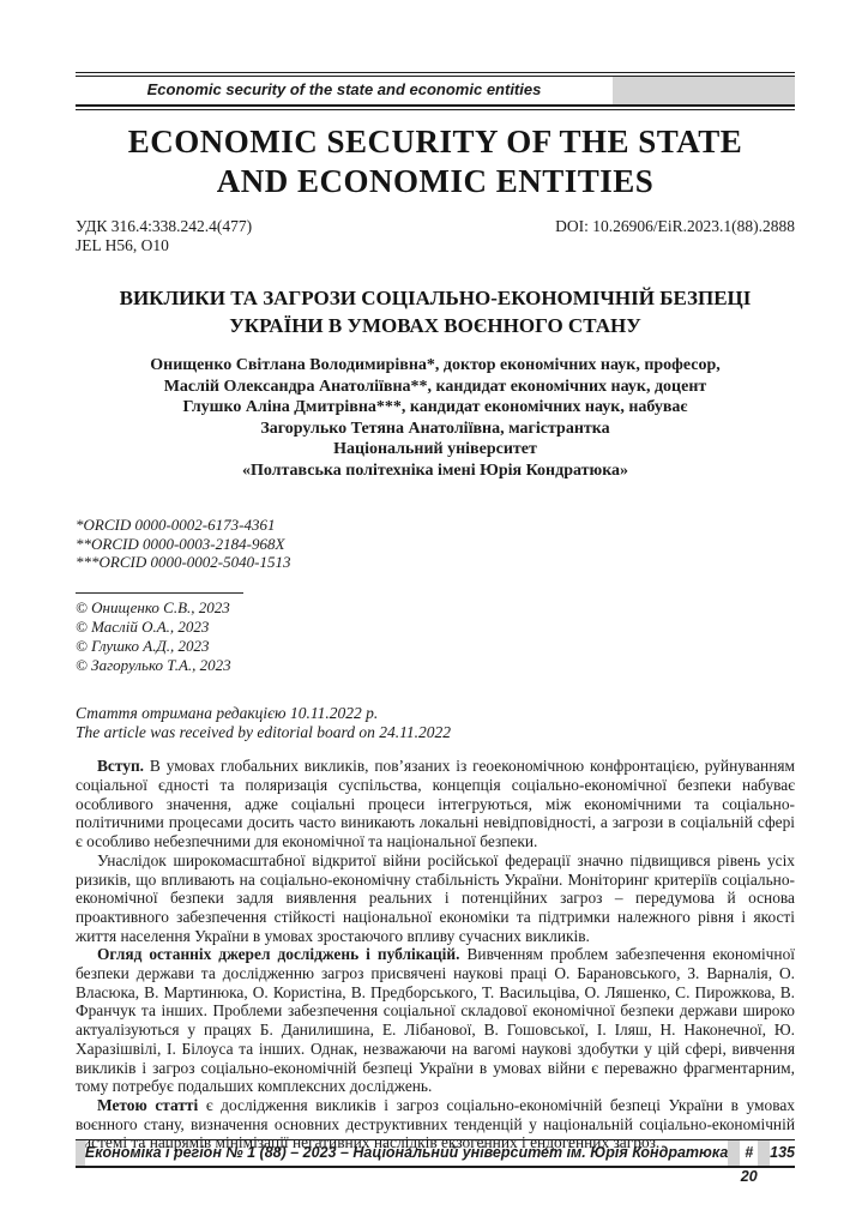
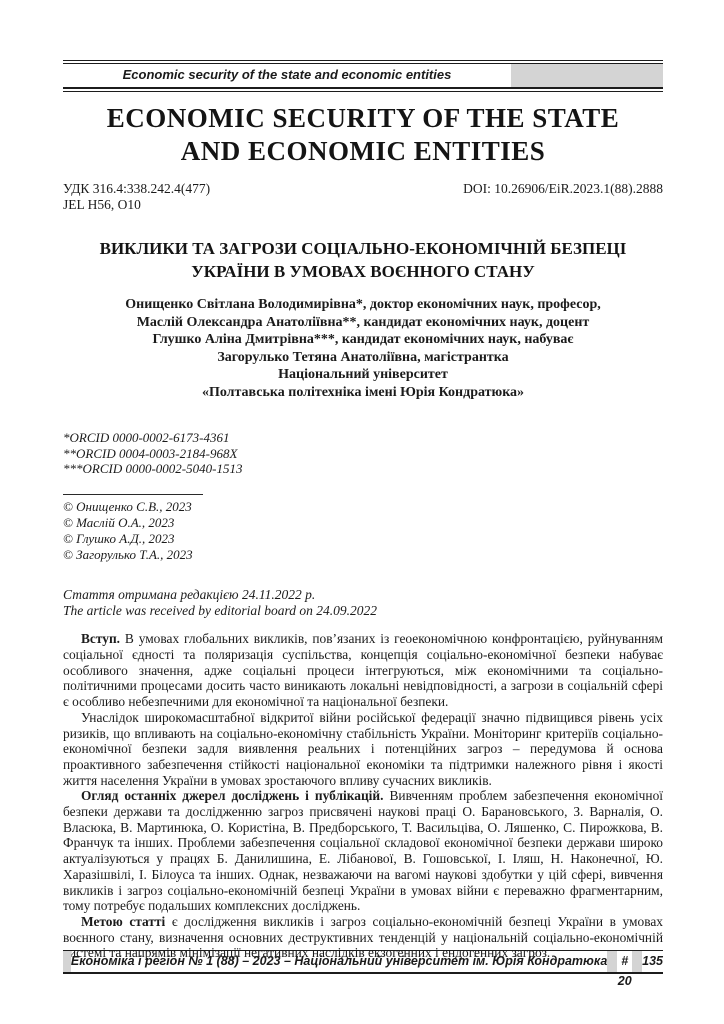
  Economic security of the state and economic entities
  ECONOMIC SECURITY OF THE STATE
  AND ECONOMIC ENTITIES
  УДК 316.4:338.242.4(477)
  JEL H56, O10
  DOI: 10.26906/EiR.2023.1(88).2888
  ВИКЛИКИ ТА ЗАГРОЗИ СОЦІАЛЬНО-ЕКОНОМІЧНІЙ БЕЗПЕЦІ
  УКРАЇНИ В УМОВАХ ВОЄННОГО СТАНУ
  Онищенко Світлана Володимирівна*, доктор економічних наук, професор,
  Маслій Олександра Анатоліївна**, кандидат економічних наук, доцент
  Глушко Аліна Дмитрівна***, кандидат економічних наук, набуває
  Загорулько Тетяна Анатоліївна, магістрантка
  Національний університет
  «Полтавська політехніка імені Юрія Кондратюка»
  *ORCID 0000-0002-6173-4361
- **ORCID 0000-0003-2184-968X
+ **ORCID 0004-0003-2184-968X
  ***ORCID 0000-0002-5040-1513
  © Онищенко С.В., 2023
  © Маслій О.А., 2023
  © Глушко А.Д., 2023
  © Загорулько Т.А., 2023
- Стаття отримана редакцією 10.11.2022 р.
+ Стаття отримана редакцією 24.11.2022 р.
- The article was received by editorial board on 24.11.2022
+ The article was received by editorial board on 24.09.2022
  Вступ. В умовах глобальних викликів, пов’язаних із геоекономічною конфронтацією, руйнуванням соціальної єдності та поляризація суспільства, концепція соціально-економічної безпеки набуває особливого значення, адже соціальні процеси інтегруються, між економічними та соціально-політичними процесами досить часто виникають локальні невідповідності, а загрози в соціальній сфері є особливо небезпечними для економічної та національної безпеки.
  Унаслідок широкомасштабної відкритої війни російської федерації значно підвищився рівень усіх ризиків, що впливають на соціально-економічну стабільність України. Моніторинг критеріїв соціально-економічної безпеки задля виявлення реальних і потенційних загроз – передумова й основа проактивного забезпечення стійкості національної економіки та підтримки належного рівня і якості життя населення України в умовах зростаючого впливу сучасних викликів.
  Огляд останніх джерел досліджень і публікацій. Вивченням проблем забезпечення економічної безпеки держави та дослідженню загроз присвячені наукові праці О. Барановського, З. Варналія, О. Власюка, В. Мартинюка, О. Користіна, В. Предборського, Т. Васильціва, О. Ляшенко, С. Пирожкова, В. Франчук та інших. Проблеми забезпечення соціальної складової економічної безпеки держави широко актуалізуються у працях Б. Данилишина, Е. Лібанової, В. Гошовської, І. Іляш, Н. Наконечної, Ю. Харазішвілі, І. Білоуса та інших. Однак, незважаючи на вагомі наукові здобутки у цій сфері, вивчення викликів і загроз соціально-економічній безпеці України в умовах війни є переважно фрагментарним, тому потребує подальших комплексних досліджень.
  Метою статті є дослідження викликів і загроз соціально-економічній безпеці України в умовах воєнного стану, визначення основних деструктивних тенденцій у національній соціально-економічній истемі та напрямів мінімізації негативних наслідків екзогенних і ендогенних загроз.
  Економіка і регіон № 1 (88) – 2023 – Національний університет ім. Юрія Кондратюка
  # 20
  135
